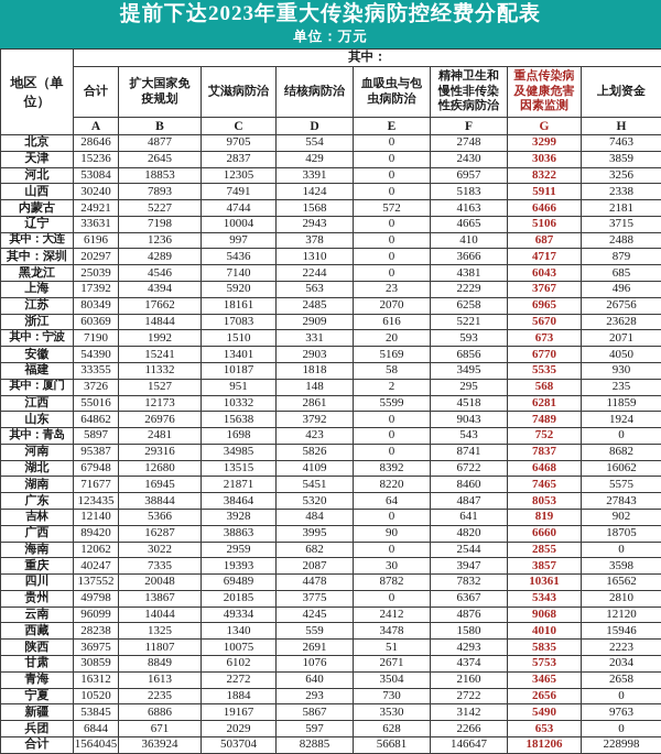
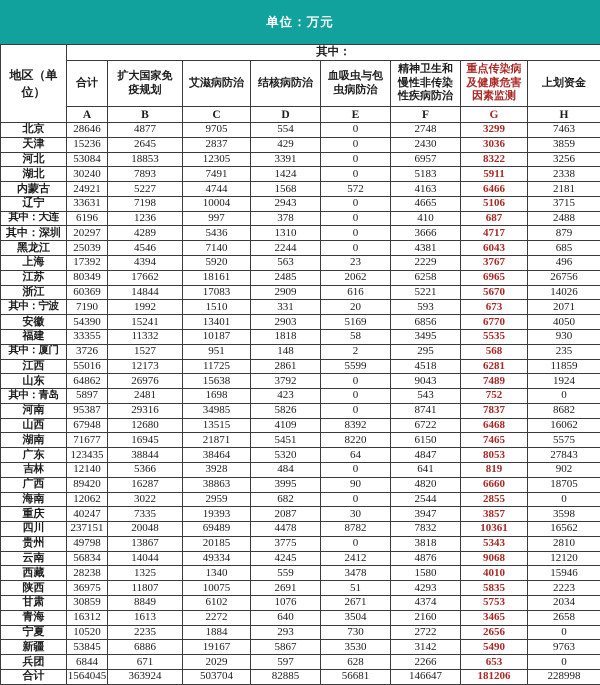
- 提前下达2023年重大传染病防控经费分配表
  单位：万元
  地区（单 位）	其中：
  合计	扩大国家免 疫规划	艾滋病防治	结核病防治	血吸虫与包 虫病防治	精神卫生和 慢性非传染 性疾病防治	重点传染病 及健康危害 因素监测	上划资金
  A	B	C	D	E	F	G	H
  北京	28646	4877	9705	554	0	2748	3299	7463
  天津	15236	2645	2837	429	0	2430	3036	3859
  河北	53084	18853	12305	3391	0	6957	8322	3256
- 山西	30240	7893	7491	1424	0	5183	5911	2338
+ 湖北	30240	7893	7491	1424	0	5183	5911	2338
  内蒙古	24921	5227	4744	1568	572	4163	6466	2181
  辽宁	33631	7198	10004	2943	0	4665	5106	3715
  其中：大连	6196	1236	997	378	0	410	687	2488
  其中：深圳	20297	4289	5436	1310	0	3666	4717	879
  黑龙江	25039	4546	7140	2244	0	4381	6043	685
  上海	17392	4394	5920	563	23	2229	3767	496
- 江苏	80349	17662	18161	2485	2070	6258	6965	26756
+ 江苏	80349	17662	18161	2485	2062	6258	6965	26756
- 浙江	60369	14844	17083	2909	616	5221	5670	23628
+ 浙江	60369	14844	17083	2909	616	5221	5670	14026
  其中：宁波	7190	1992	1510	331	20	593	673	2071
  安徽	54390	15241	13401	2903	5169	6856	6770	4050
  福建	33355	11332	10187	1818	58	3495	5535	930
  其中：厦门	3726	1527	951	148	2	295	568	235
- 江西	55016	12173	10332	2861	5599	4518	6281	11859
+ 江西	55016	12173	11725	2861	5599	4518	6281	11859
  山东	64862	26976	15638	3792	0	9043	7489	1924
  其中：青岛	5897	2481	1698	423	0	543	752	0
  河南	95387	29316	34985	5826	0	8741	7837	8682
- 湖北	67948	12680	13515	4109	8392	6722	6468	16062
+ 山西	67948	12680	13515	4109	8392	6722	6468	16062
- 湖南	71677	16945	21871	5451	8220	8460	7465	5575
+ 湖南	71677	16945	21871	5451	8220	6150	7465	5575
  广东	123435	38844	38464	5320	64	4847	8053	27843
  吉林	12140	5366	3928	484	0	641	819	902
  广西	89420	16287	38863	3995	90	4820	6660	18705
  海南	12062	3022	2959	682	0	2544	2855	0
  重庆	40247	7335	19393	2087	30	3947	3857	3598
- 四川	137552	20048	69489	4478	8782	7832	10361	16562
+ 四川	237151	20048	69489	4478	8782	7832	10361	16562
- 贵州	49798	13867	20185	3775	0	6367	5343	2810
+ 贵州	49798	13867	20185	3775	0	3818	5343	2810
- 云南	96099	14044	49334	4245	2412	4876	9068	12120
+ 云南	56834	14044	49334	4245	2412	4876	9068	12120
  西藏	28238	1325	1340	559	3478	1580	4010	15946
  陕西	36975	11807	10075	2691	51	4293	5835	2223
  甘肃	30859	8849	6102	1076	2671	4374	5753	2034
  青海	16312	1613	2272	640	3504	2160	3465	2658
  宁夏	10520	2235	1884	293	730	2722	2656	0
  新疆	53845	6886	19167	5867	3530	3142	5490	9763
  兵团	6844	671	2029	597	628	2266	653	0
  合计	1564045	363924	503704	82885	56681	146647	181206	228998
